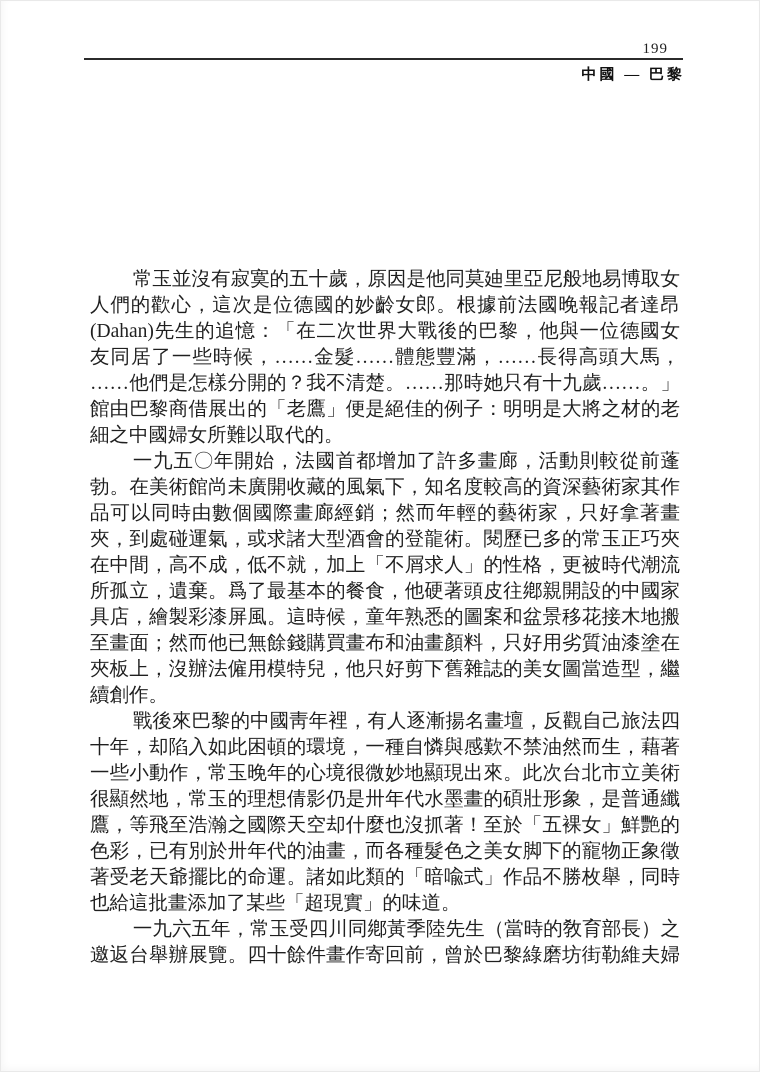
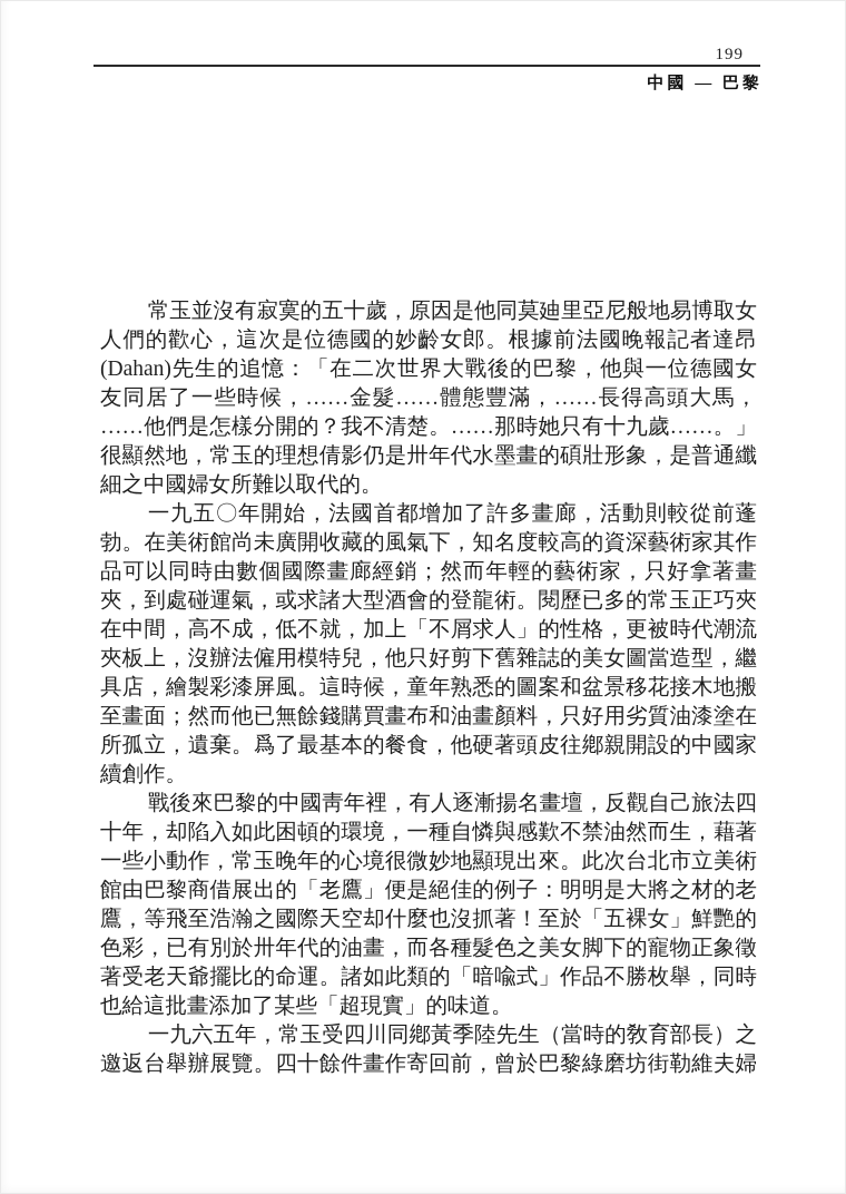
  199
  中國 — 巴黎
  常玉並沒有寂寞的五十歲，原因是他同莫廸里亞尼般地易博取女
  人們的歡心，這次是位德國的妙齡女郎。根據前法國晚報記者達昂
  (Dahan)先生的追憶：「在二次世界大戰後的巴黎，他與一位德國女
  友同居了一些時候，……金髮……體態豐滿，……長得高頭大馬，
  ……他們是怎樣分開的？我不清楚。……那時她只有十九歲……。」
- 館由巴黎商借展出的「老鷹」便是絕佳的例子：明明是大將之材的老
+ 很顯然地，常玉的理想倩影仍是卅年代水墨畫的碩壯形象，是普通纖
  細之中國婦女所難以取代的。
  一九五〇年開始，法國首都增加了許多畫廊，活動則較從前蓬
  勃。在美術館尚未廣開收藏的風氣下，知名度較高的資深藝術家其作
  品可以同時由數個國際畫廊經銷；然而年輕的藝術家，只好拿著畫
  夾，到處碰運氣，或求諸大型酒會的登龍術。閱歷已多的常玉正巧夾
  在中間，高不成，低不就，加上「不屑求人」的性格，更被時代潮流
- 所孤立，遺棄。爲了最基本的餐食，他硬著頭皮往鄕親開設的中國家
+ 夾板上，沒辦法僱用模特兒，他只好剪下舊雜誌的美女圖當造型，繼
  具店，繪製彩漆屏風。這時候，童年熟悉的圖案和盆景移花接木地搬
  至畫面；然而他已無餘錢購買畫布和油畫顏料，只好用劣質油漆塗在
- 夾板上，沒辦法僱用模特兒，他只好剪下舊雜誌的美女圖當造型，繼
+ 所孤立，遺棄。爲了最基本的餐食，他硬著頭皮往鄕親開設的中國家
  續創作。
  戰後來巴黎的中國靑年裡，有人逐漸揚名畫壇，反觀自己旅法四
  十年，却陷入如此困頓的環境，一種自憐與感歎不禁油然而生，藉著
  一些小動作，常玉晚年的心境很微妙地顯現出來。此次台北市立美術
- 很顯然地，常玉的理想倩影仍是卅年代水墨畫的碩壯形象，是普通纖
+ 館由巴黎商借展出的「老鷹」便是絕佳的例子：明明是大將之材的老
  鷹，等飛至浩瀚之國際天空却什麼也沒抓著！至於「五裸女」鮮艷的
  色彩，已有別於卅年代的油畫，而各種髮色之美女脚下的寵物正象徵
  著受老天爺擺比的命運。諸如此類的「暗喩式」作品不勝枚舉，同時
  也給這批畫添加了某些「超現實」的味道。
  一九六五年，常玉受四川同鄕黃季陸先生（當時的敎育部長）之
  邀返台舉辦展覽。四十餘件畫作寄回前，曾於巴黎綠磨坊街勒維夫婦
